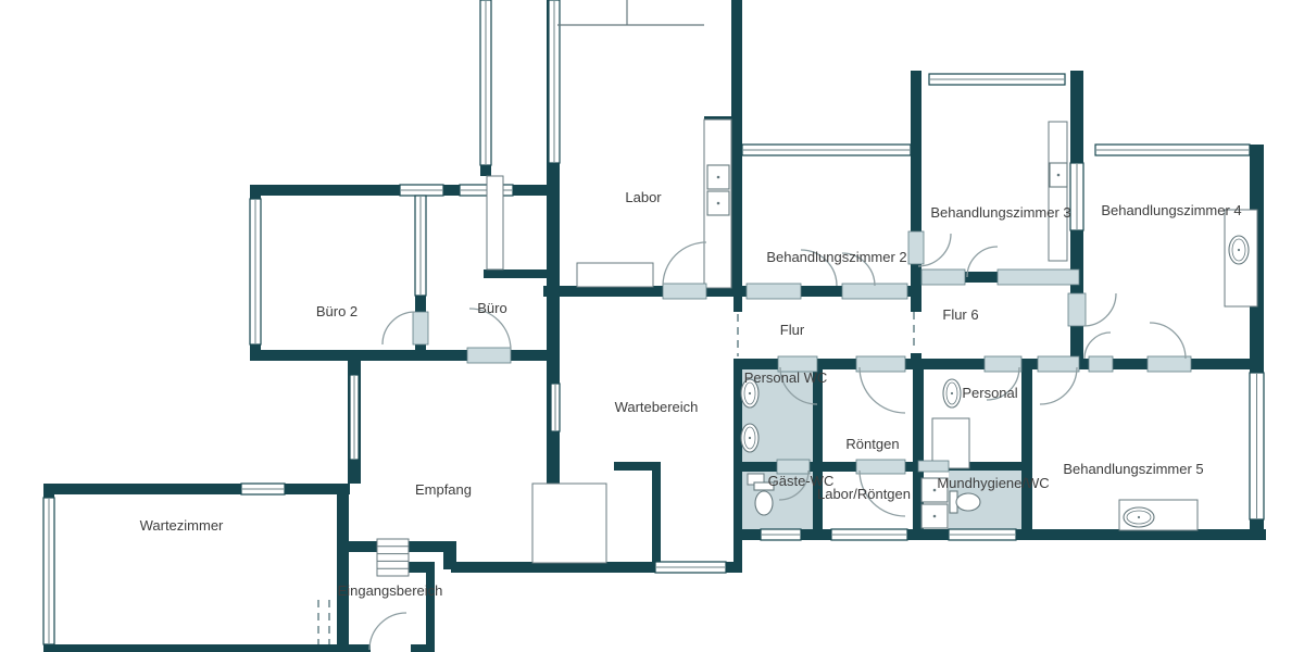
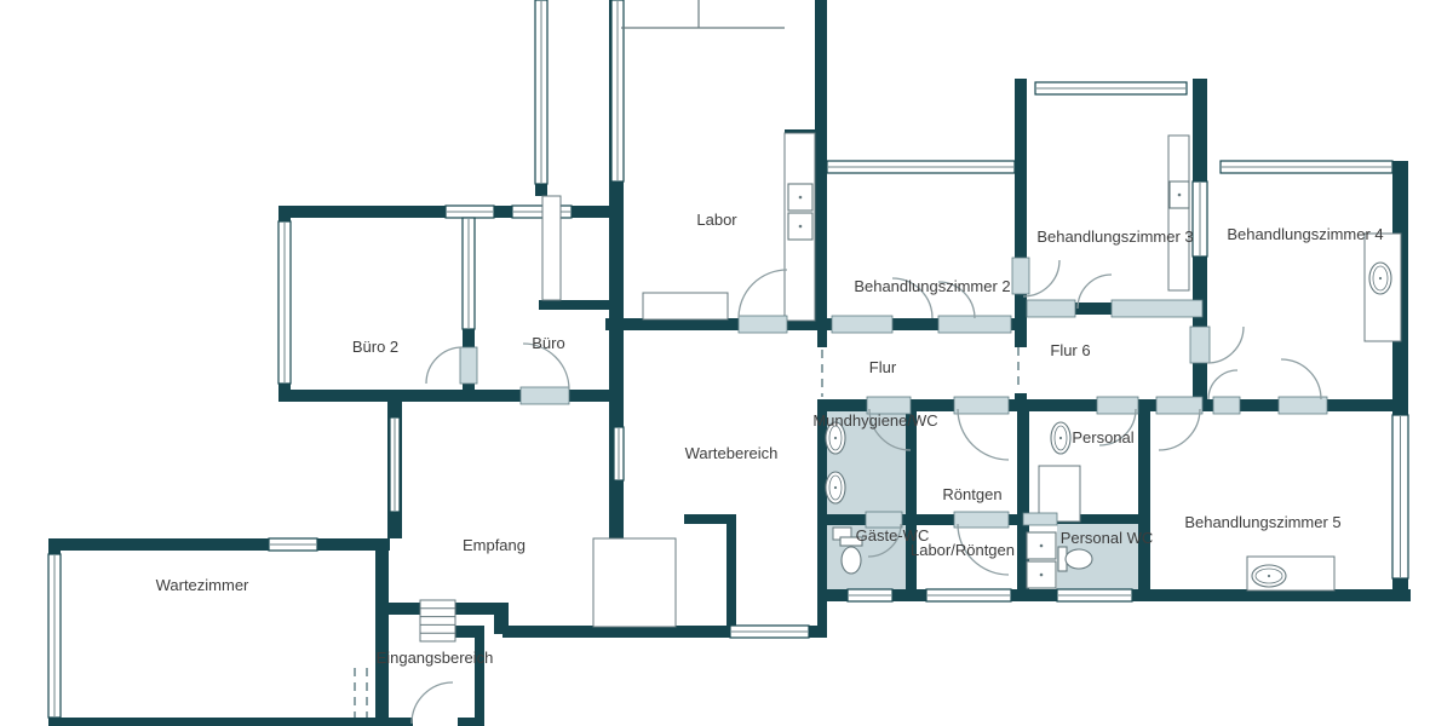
  Labor
  Büro 2
  Büro
  Behandlungszimmer 2
  Behandlungszimmer 3
  Behandlungszimmer 4
  Flur
  Flur 6
  Wartebereich
- Personal WC
+ Mundhygiene/WC
  Personal
  Röntgen
  Gäste-WC
  Labor/Röntgen
- Mundhygiene/WC
+ Personal WC
  Behandlungszimmer 5
  Empfang
  Wartezimmer
  Eingangsbereich
